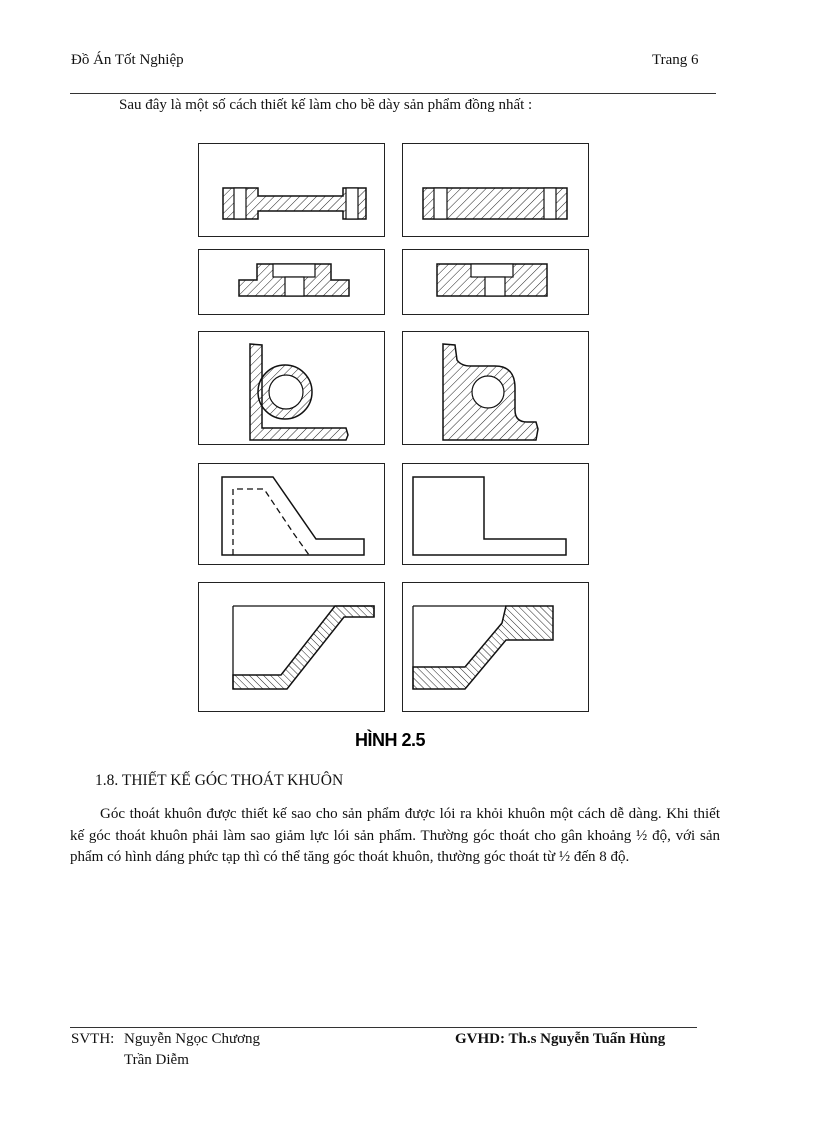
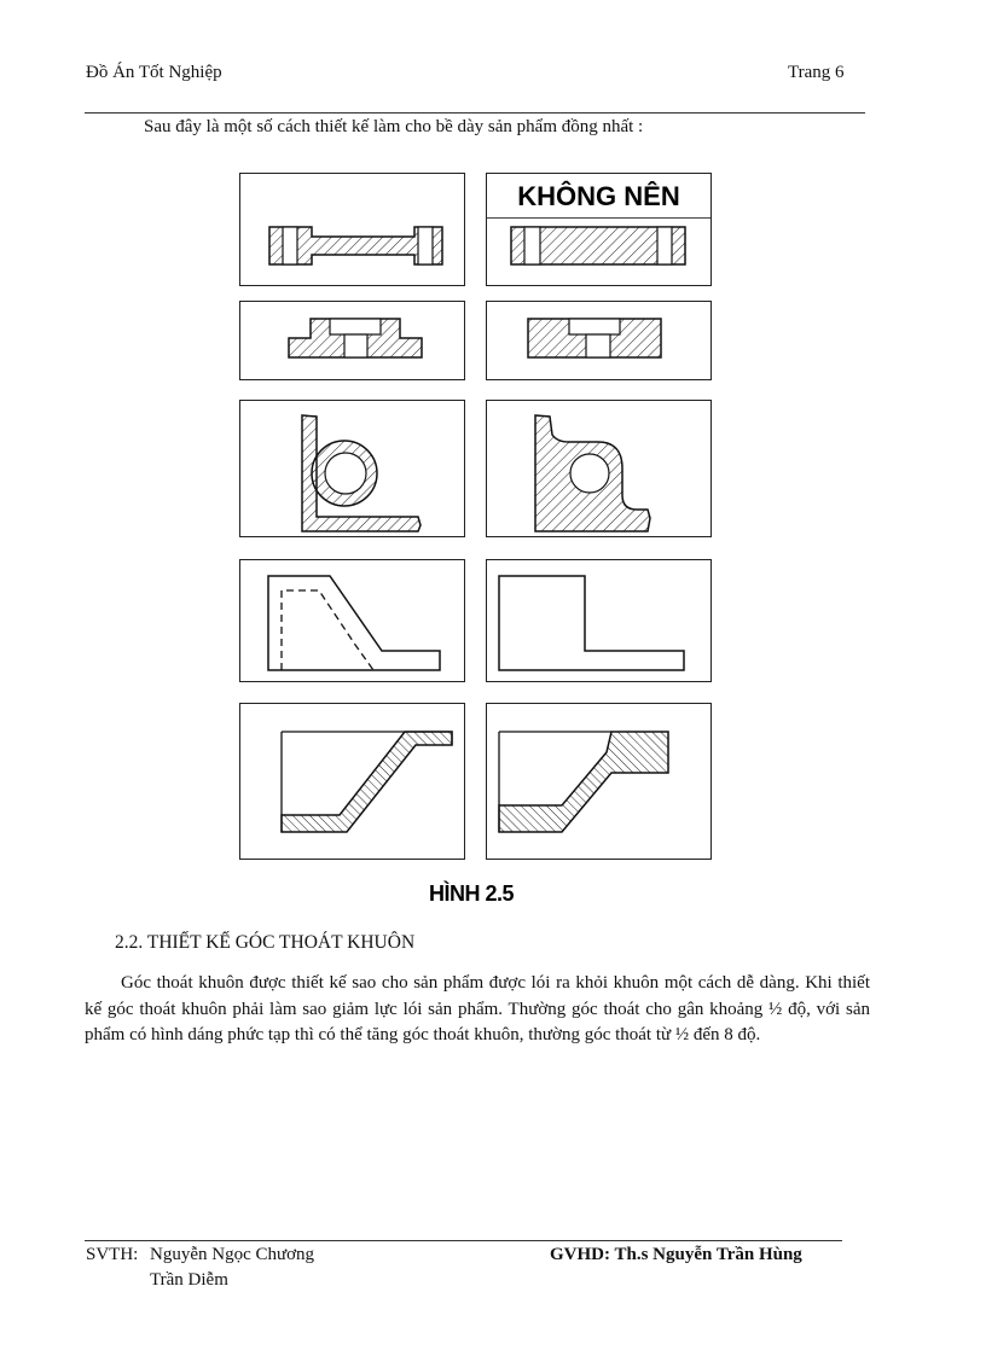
  Đồ Án Tốt Nghiệp
  Trang 6
  Sau đây là một số cách thiết kế làm cho bề dày sản phẩm đồng nhất :
+ KHÔNG NÊN
  HÌNH 2.5
- 1.8. THIẾT KẾ GÓC THOÁT KHUÔN
+ 2.2. THIẾT KẾ GÓC THOÁT KHUÔN
  Góc thoát khuôn được thiết kế sao cho sản phẩm được lói ra khỏi khuôn một cách dễ dàng. Khi thiết kế góc thoát khuôn phải làm sao giảm lực lói sản phẩm. Thường góc thoát cho gân khoảng ½ độ, với sản phẩm có hình dáng phức tạp thì có thể tăng góc thoát khuôn, thường góc thoát từ ½ đến 8 độ.
  SVTH:
  Nguyễn Ngọc Chương
  Trần Diễm
- GVHD: Th.s Nguyễn Tuấn Hùng
+ GVHD: Th.s Nguyễn Trần Hùng
